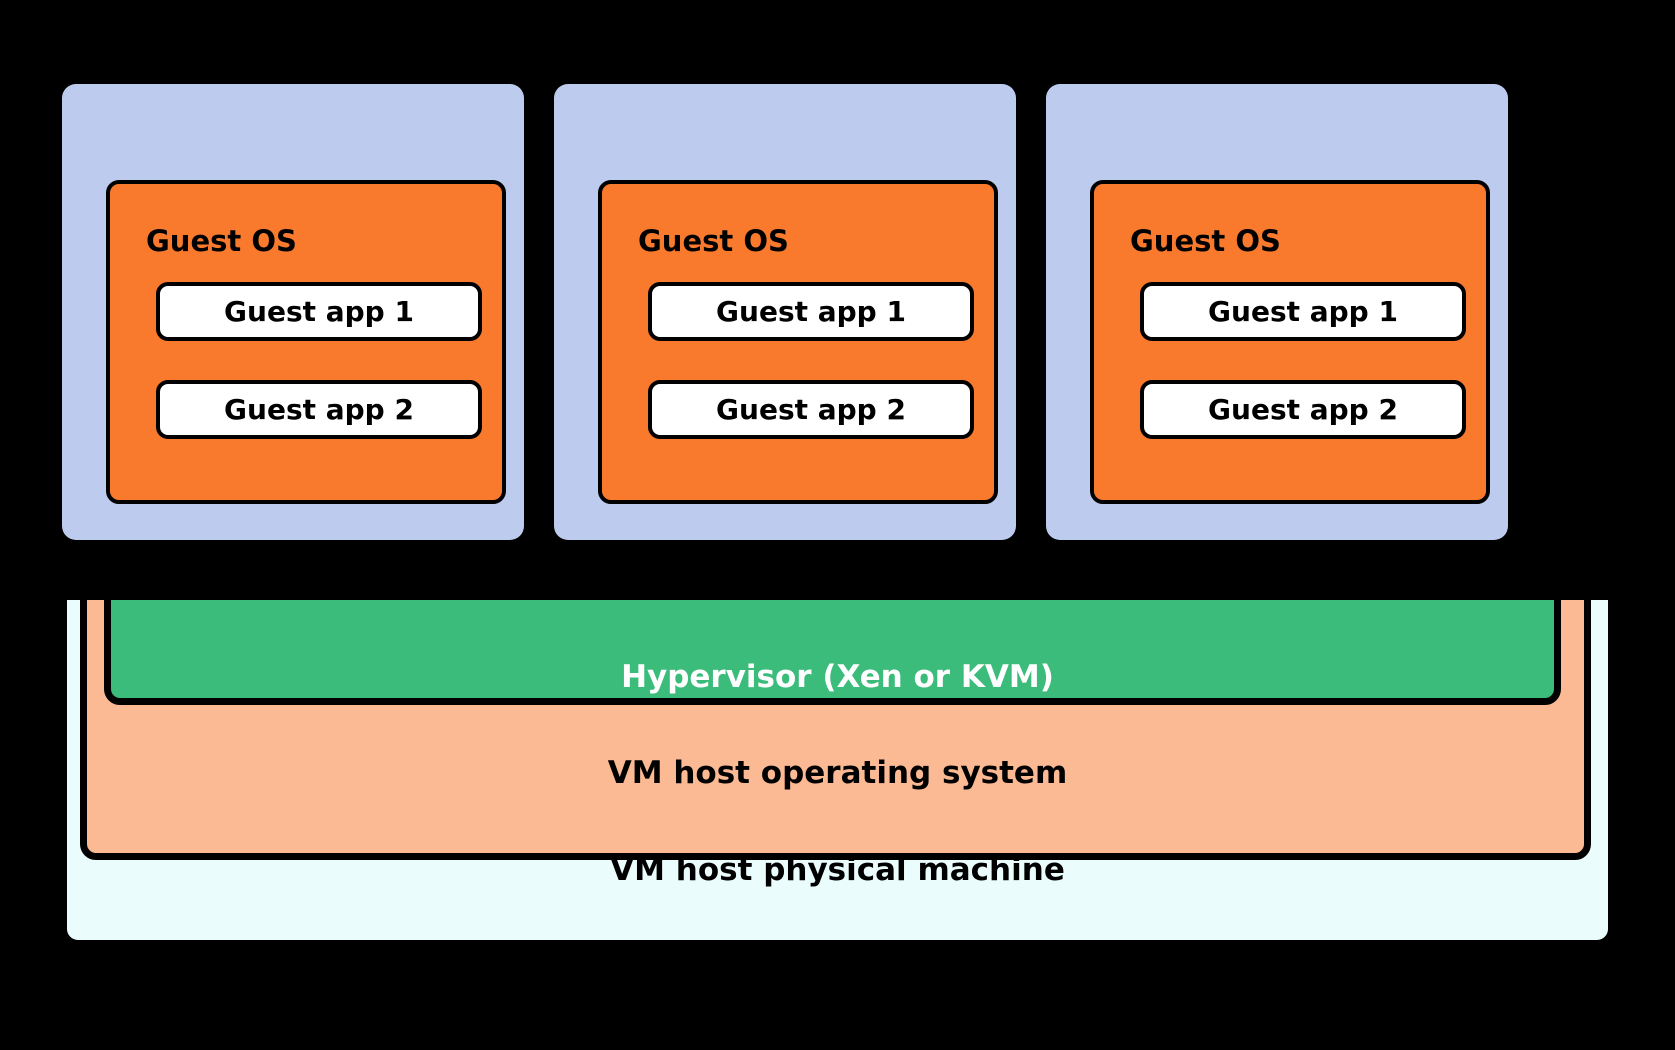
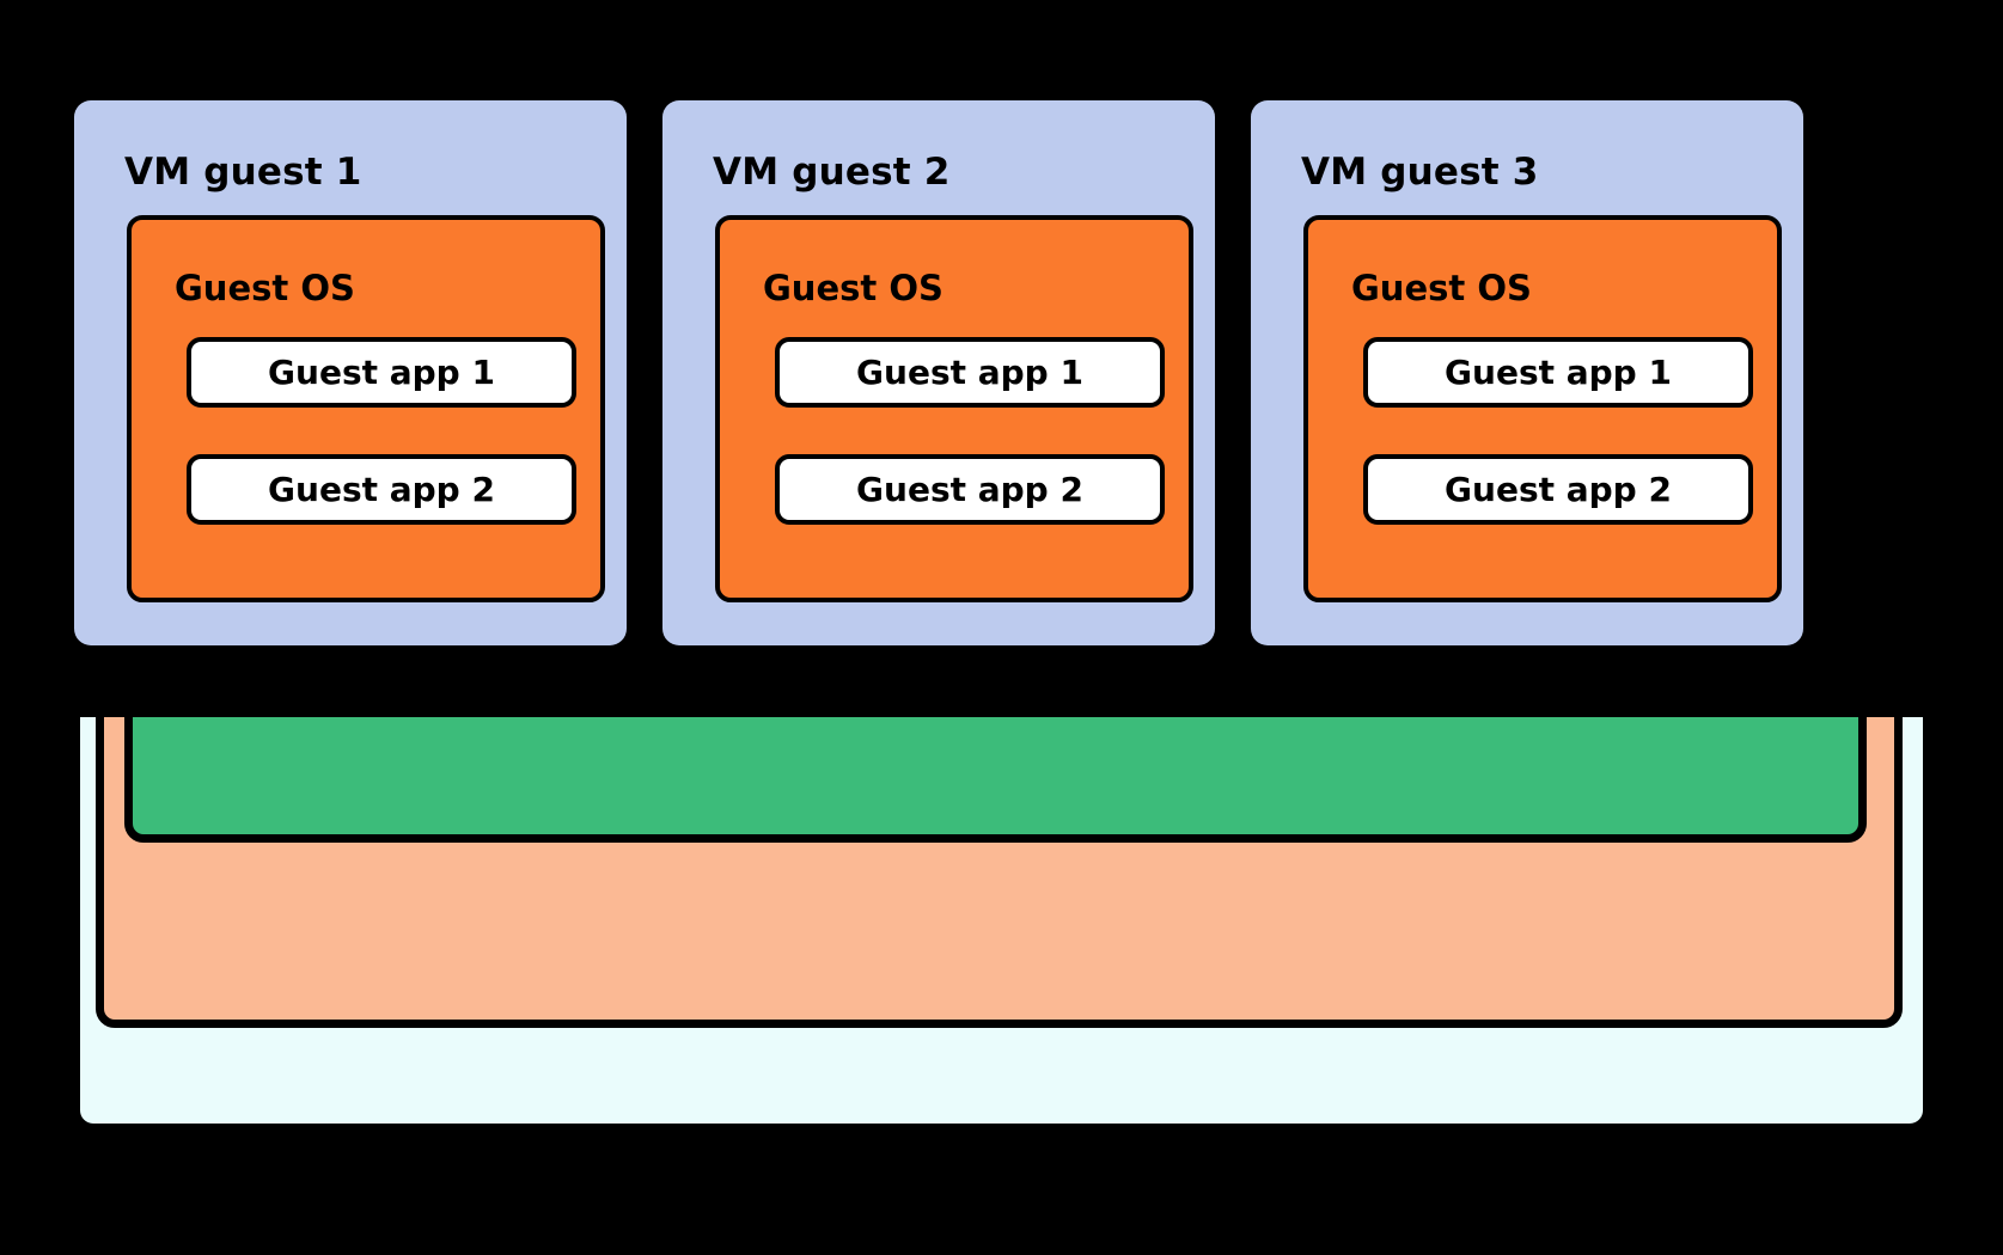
+ VM guest 1
  Guest OS
  Guest app 1
  Guest app 2
+ VM guest 2
  Guest OS
  Guest app 1
  Guest app 2
+ VM guest 3
  Guest OS
  Guest app 1
  Guest app 2
- Hypervisor (Xen or KVM)
- VM host operating system
- VM host physical machine
